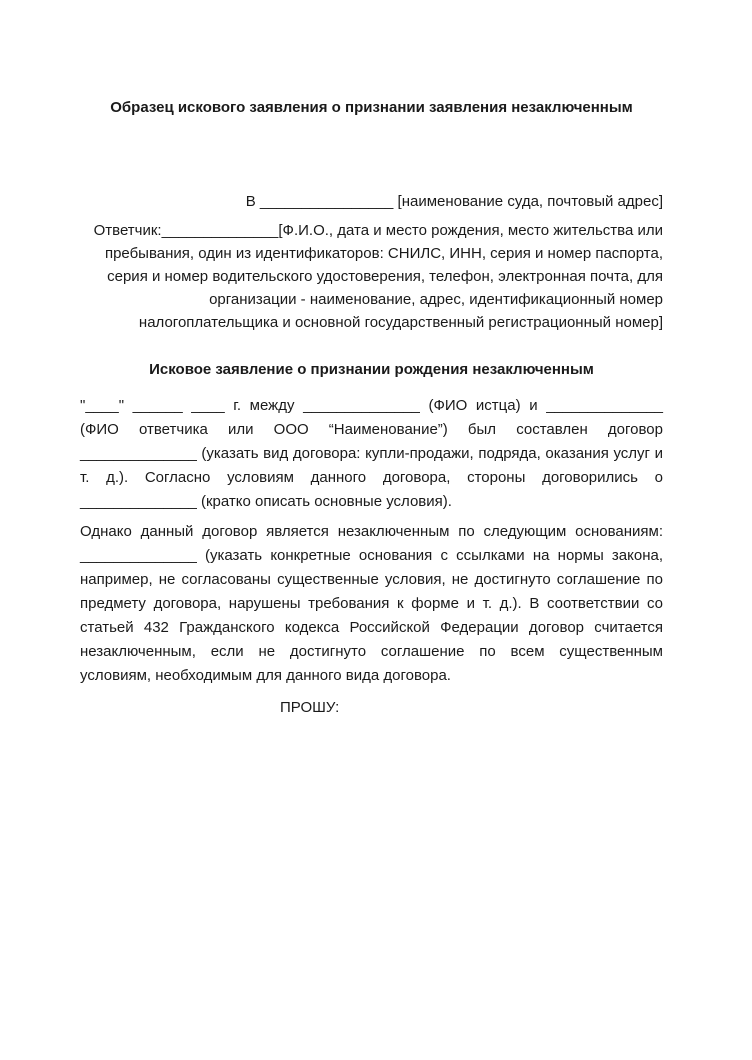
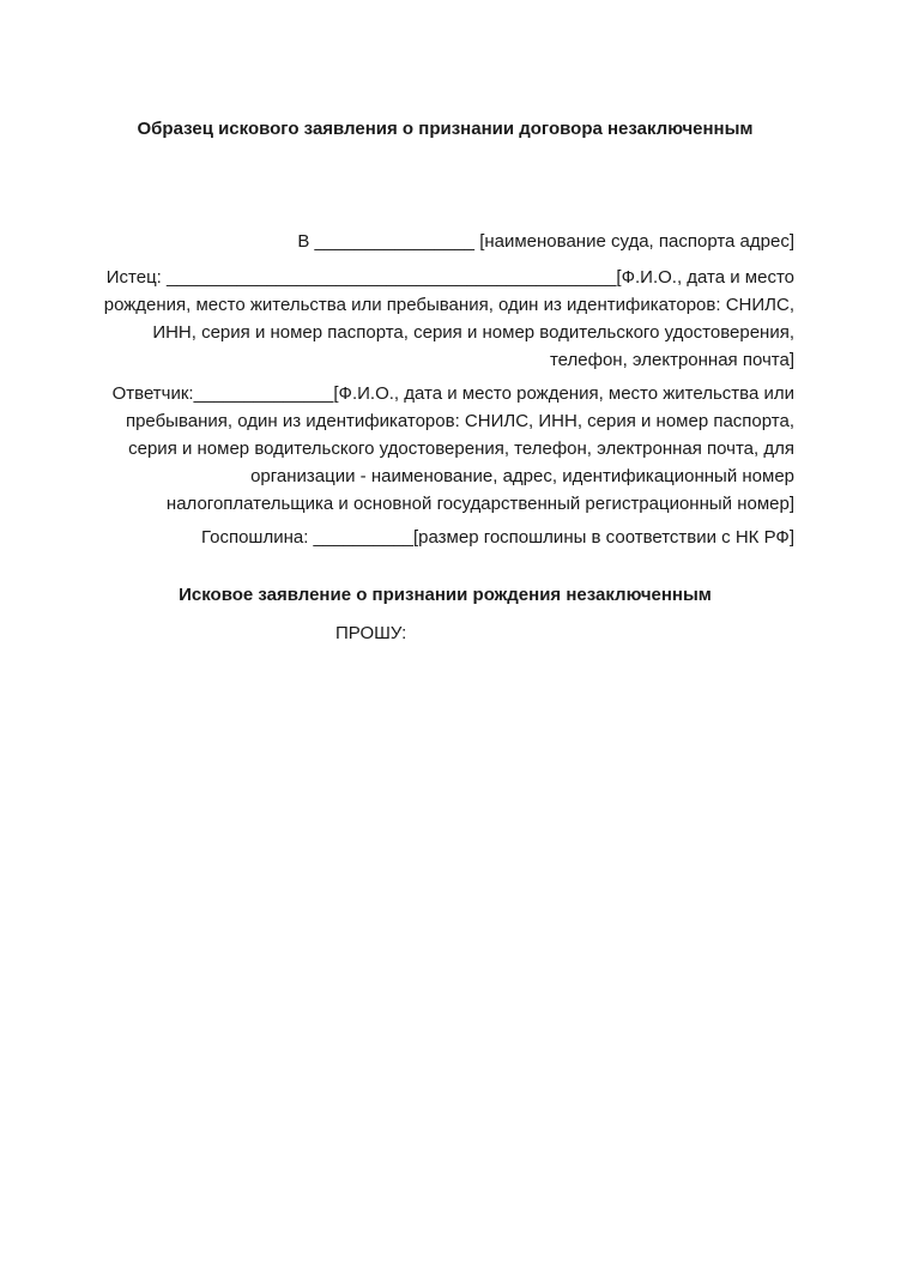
- Образец искового заявления о признании заявления незаключенным
+ Образец искового заявления о признании договора незаключенным
- В ________________ [наименование суда, почтовый адрес]
+ В ________________ [наименование суда, паспорта адрес]
+ Истец: _____________________________________________[Ф.И.О., дата и место рождения, место жительства или пребывания, один из идентификаторов: СНИЛС, ИНН, серия и номер паспорта, серия и номер водительского удостоверения, телефон, электронная почта]
  Ответчик:______________[Ф.И.О., дата и место рождения, место жительства или пребывания, один из идентификаторов: СНИЛС, ИНН, серия и номер паспорта, серия и номер водительского удостоверения, телефон, электронная почта, для организации - наименование, адрес, идентификационный номер налогоплательщика и основной государственный регистрационный номер]
+ Госпошлина: __________[размер госпошлины в соответствии с НК РФ]
  Исковое заявление о признании рождения незаключенным
- "____" ______ ____ г. между ______________ (ФИО истца) и ______________ (ФИО ответчика или ООО “Наименование”) был составлен договор ______________ (указать вид договора: купли-продажи, подряда, оказания услуг и т. д.). Согласно условиям данного договора, стороны договорились о ______________ (кратко описать основные условия).
- Однако данный договор является незаключенным по следующим основаниям: ______________ (указать конкретные основания с ссылками на нормы закона, например, не согласованы существенные условия, не достигнуто соглашение по предмету договора, нарушены требования к форме и т. д.). В соответствии со статьей 432 Гражданского кодекса Российской Федерации договор считается незаключенным, если не достигнуто соглашение по всем существенным условиям, необходимым для данного вида договора.
  ПРОШУ:
